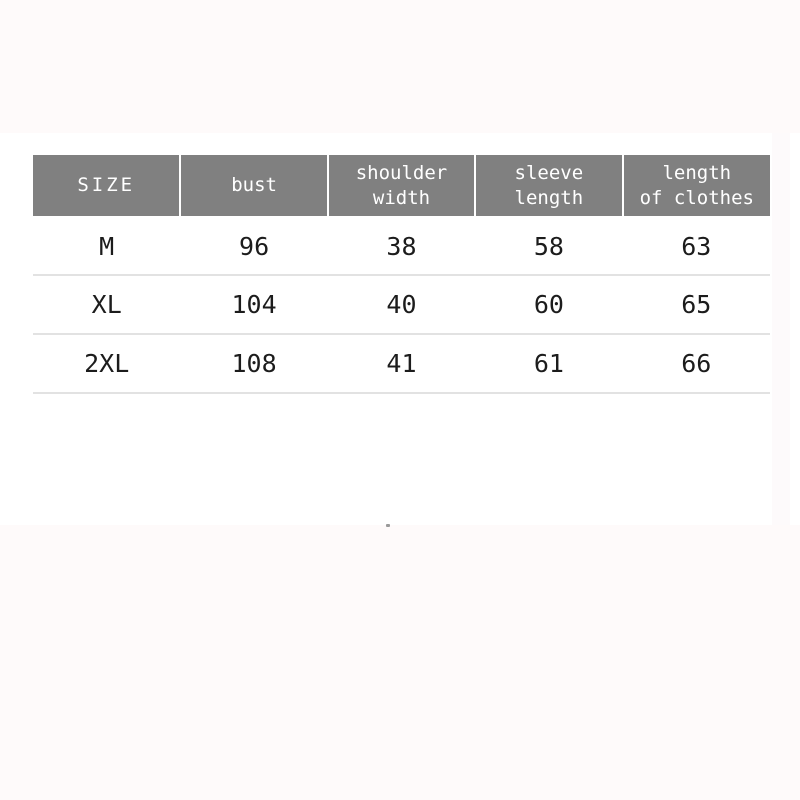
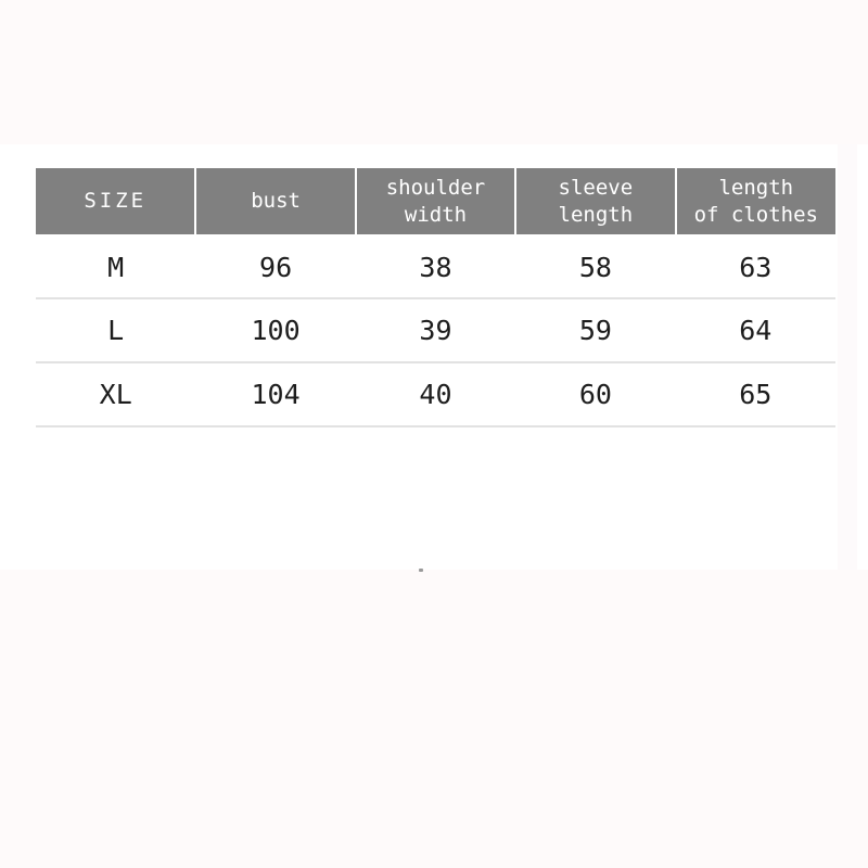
  SIZE	bust	shoulder width	sleeve length	length of clothes
  M	96	38	58	63
+ L	100	39	59	64
  XL	104	40	60	65
- 2XL	108	41	61	66
